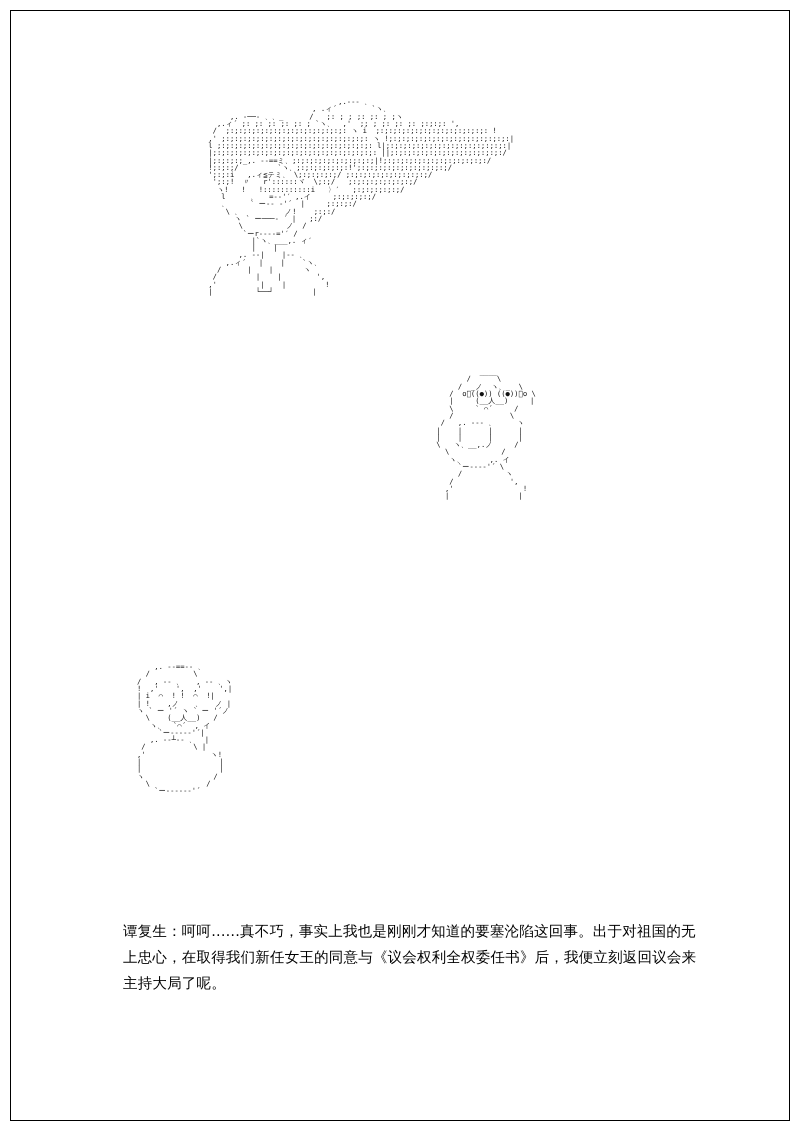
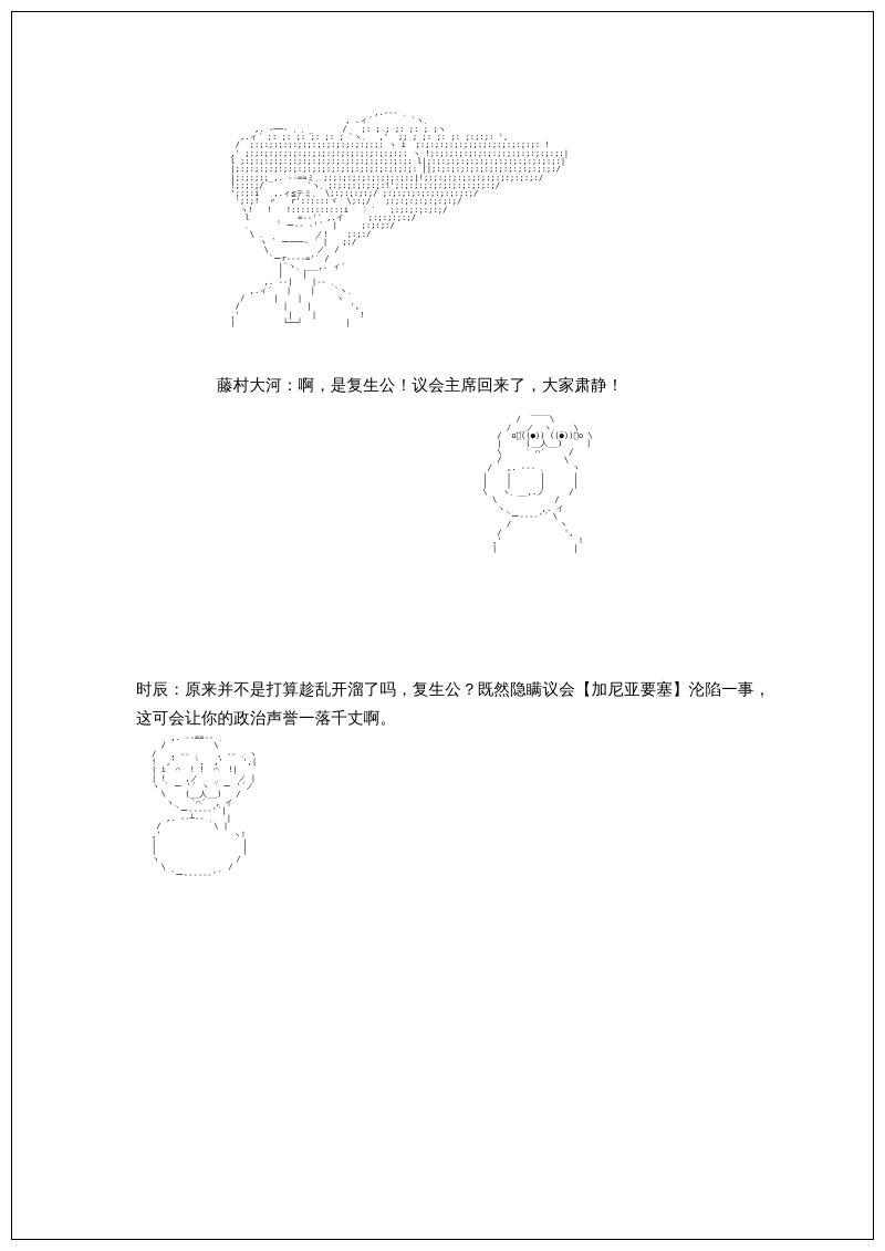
  ,.-‐- 、
  , .ィ´ `ヽ、
  ,. -──- 、、_ / ;: ; ; ;: ;: ; ;ヽ
  ,.ィ´ ;: ;: ;: ;: ;: ; `ヽ、 ,' ;; ; ;: ;: ;: ;:;:;: ',
  / ;:;:;:;:;:;:;:;:;:;:;:;:;:;: ヽ i ;:;:;:;:;:;:;:;:;:;:;:;:;: !
  ,' ;:;:;:;:;:;:;:;:;:;:;:;:;:;:;:;:;: ヽ !;:;:;:;:;:;:;:;:;:;:;:;:;:;:|
  l ;:;:;:;:;:;:;:;:;:;:;:;:;:;:;:;:;:;: l|;:;:;:;:;:;:;:;:;:;:;:;:;:;:|
  |;:;:;:;:;:;:;:;:;:;:;:;:;:;:;:;:;:;:;: ||;:;:;:;:;:;:;:;:;:;:;:;:;:/
  |;:;:;:;_,. -‐==ミ、;:;:;:;:;:;:;:;:;:;|!;:;:;:;:;:;:;:;:;:;:;:;:/
  !;:;:;/ `ヽ、;:;:;:;:;:;:!';:;:;:;:;:;:;:;:;:;:;/
  ';:;:i ,.ィ≦テミ、 \;:;:;:;:;/ ;:;:;:;:;:;:;:;:;:;/
  ';:;! 〃 r'::::::ヾ \;:;/ ;:;:;:;:;:;:;:;/
  ヽ! ! !:::::::::::i 〉′ ;:;:;:;:;:;/
  l ゝ、 ゞ=-‐'′ ,.イ ;:;:;:;:;/
  、 ` ー-- ‐'´ | ;:;:;:/
  \ 、 ノ! ;:;:/
  ヽ ` ー───‐ ´ | ;:/
  \ ノ /
  `ーr---‐='′ /
  |`ヽ、___,. ィ′
  | |
  ,. -‐| |‐- 、
  ,.ィ´ | | `ヽ、
  / | | ヽ
  / | | ',
  ,' | | !
  | └──┘ |
+ 藤村大河：啊，是复生公！议会主席回来了，大家肃静！
  ____
  / \
  / _ノ ヽ、_ \
  / o゚((●)) ((●))゚o \
  | (__人__) |
  \ ` ⌒´ /
  / \
  / ,. -‐- 、 ヽ
  | | | |
  | | | |
  \ ヽ、__,.ノ /
  \ /
  ヽ、 ,. イ
  `ー---‐'´ \
  / ヽ
  / ',
  ,' !
  | |
+ 时辰：原来并不是打算趁乱开溜了吗，复生公？既然隐瞒议会【加尼亚要塞】沦陷一事，这可会让你的政治声誉一落千丈啊。
  ,. -‐==‐- 、
  / \
  / , -‐ 、 , -‐ 、ヽ
  ! ,' ', ,' ',|
  | i ⌒ ! ! ⌒ !|
  | ! ,ノ ゝ、 ノ |
  ヽ ` ー '´ ヽ ` ー '´ノ
  \ (__人__) /
  ヽ、 `⌒´ , イ
  `ー---‐‐'´|
  ,. -‐┴‐- 、 |
  / \ |
  ,' ヽ!
  | |
  | |
  ヽ /
  \ /
  `ー----‐‐'´
- 谭复生：呵呵......真不巧，事实上我也是刚刚才知道的要塞沦陷这回事。出于对祖国的无上忠心，在取得我们新任女王的同意与《议会权利全权委任书》后，我便立刻返回议会来主持大局了呢。
